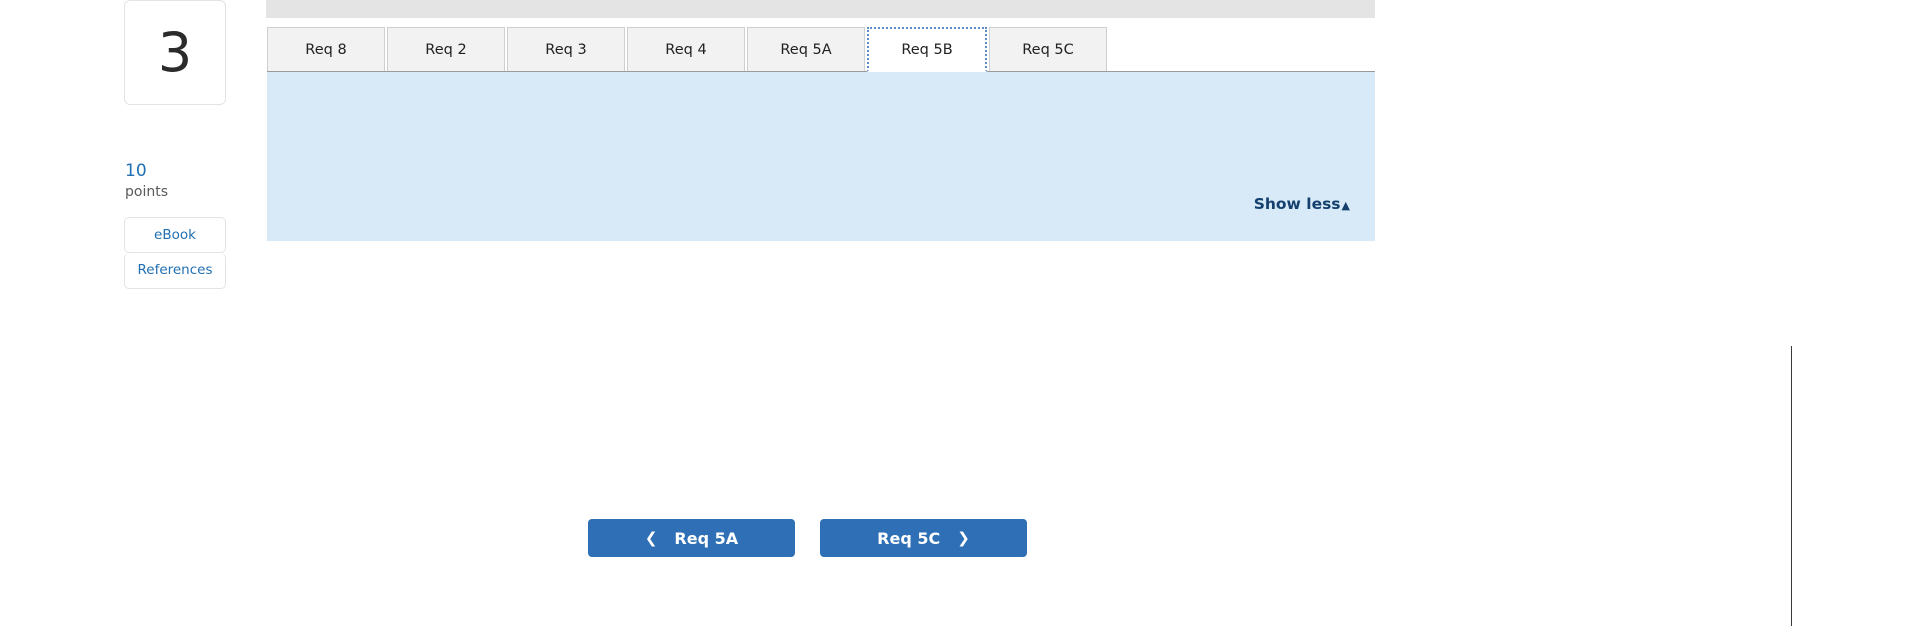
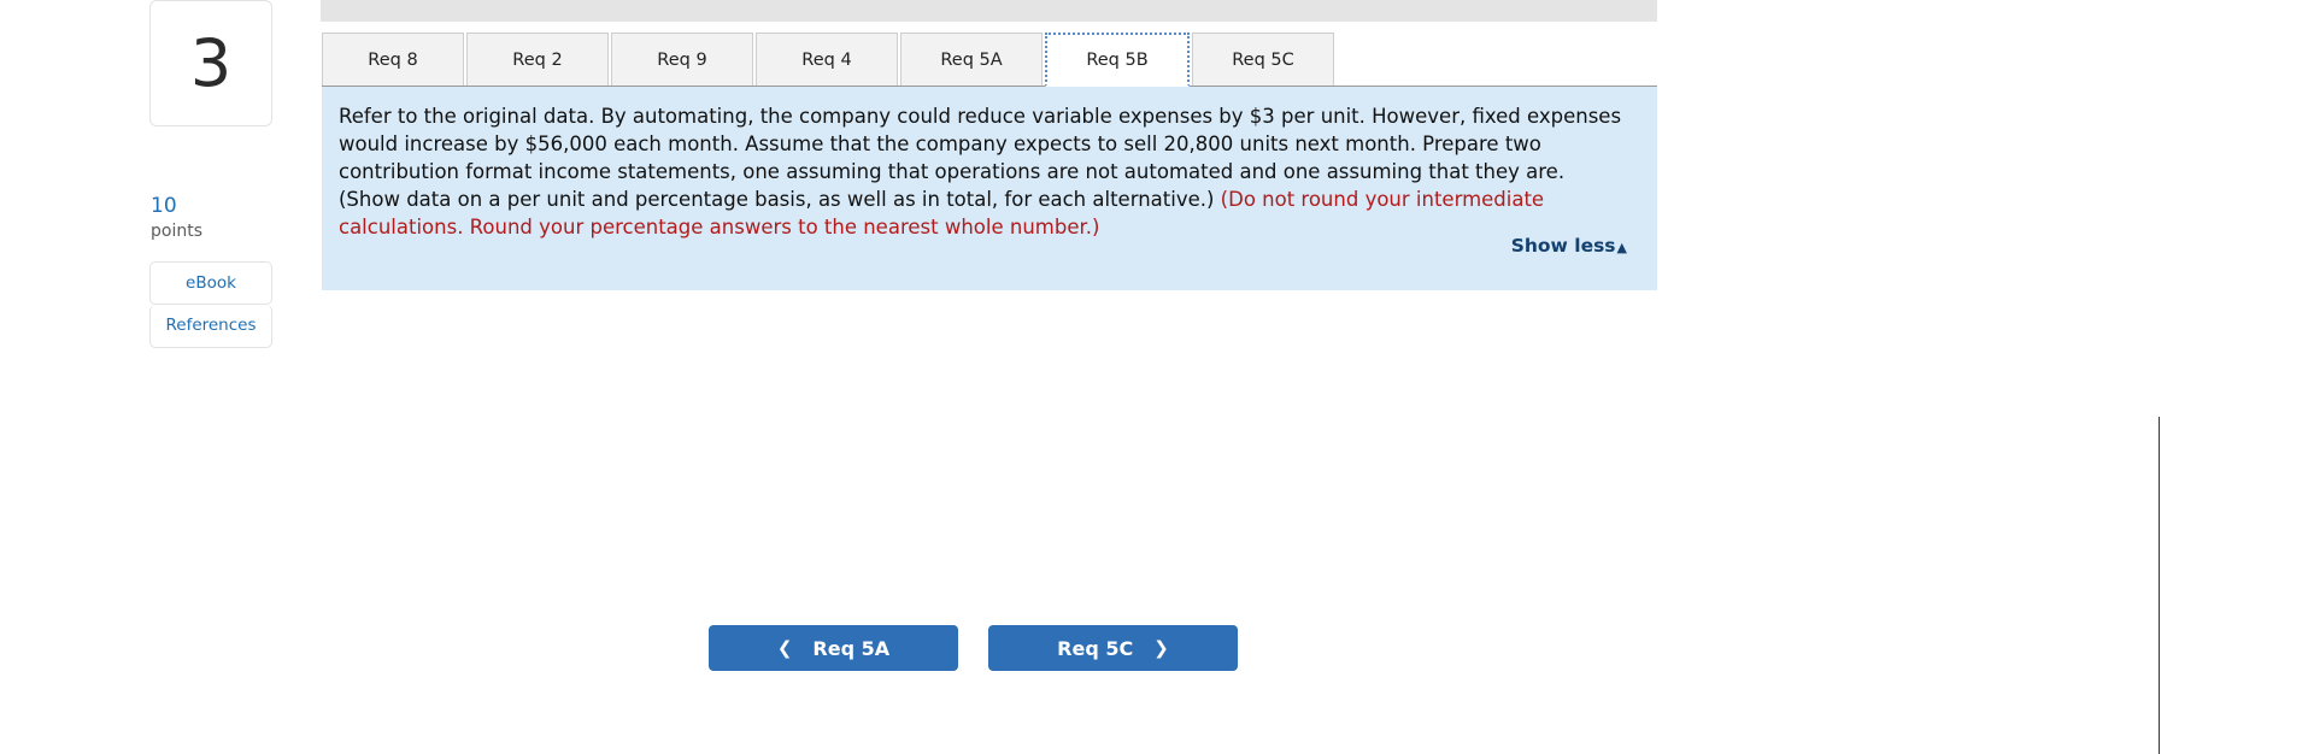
  3
  10
  points
  eBook
  References
  Req 8
  Req 2
- Req 3
+ Req 9
  Req 4
  Req 5A
  Req 5B
  Req 5C
+ Refer to the original data. By automating, the company could reduce variable expenses by $3 per unit. However, fixed expenses would increase by $56,000 each month. Assume that the company expects to sell 20,800 units next month. Prepare two contribution format income statements, one assuming that operations are not automated and one assuming that they are. (Show data on a per unit and percentage basis, as well as in total, for each alternative.) (Do not round your intermediate calculations. Round your percentage answers to the nearest whole number.)
  Show less▲
  ❮
  Req 5A
  Req 5C
  ❯
